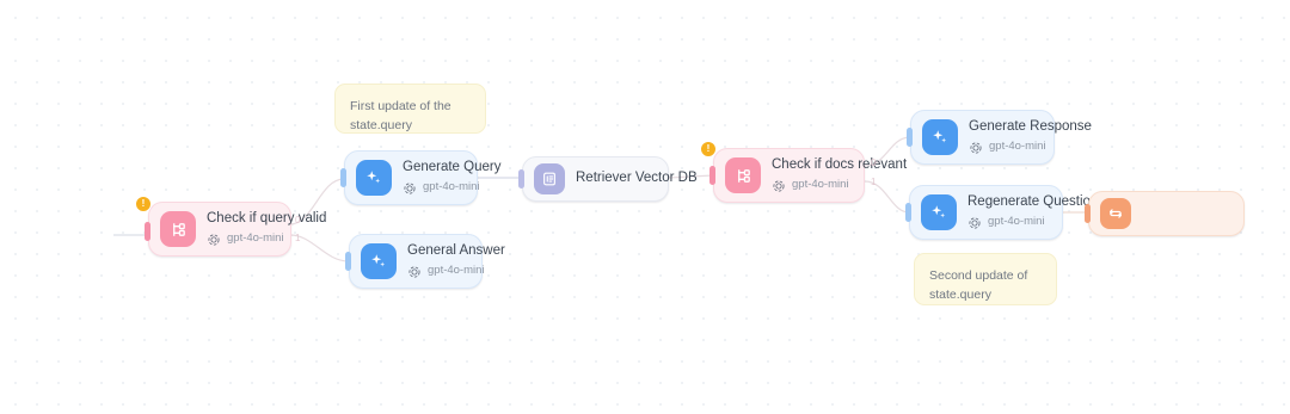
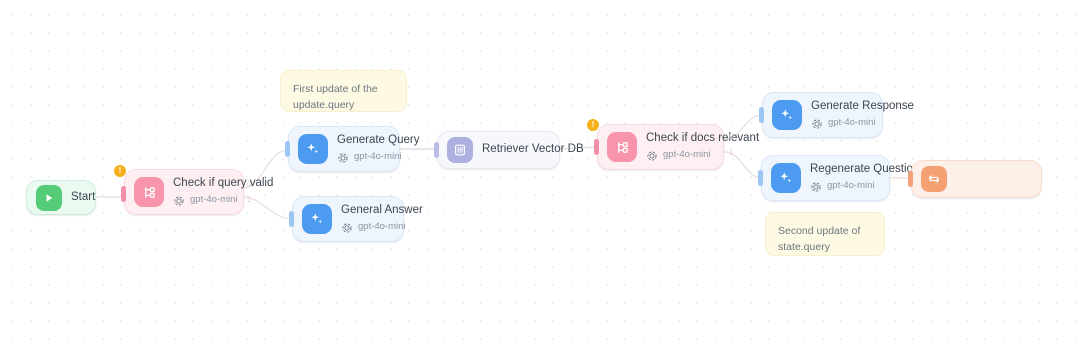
+ Start
  Check if query valid
  gpt-4o-mini
  !
  0
  1
- First update of the state.query
+ First update of the update.query
  Generate Query
  gpt-4o-mini
  General Answer
  gpt-4o-mini
  Retriever Vector DB
  Check if docs relevant
  gpt-4o-mini
  !
  0
  1
  Generate Response
  gpt-4o-mini
  Regenerate Questio
  gpt-4o-mini
  Second update of state.query
